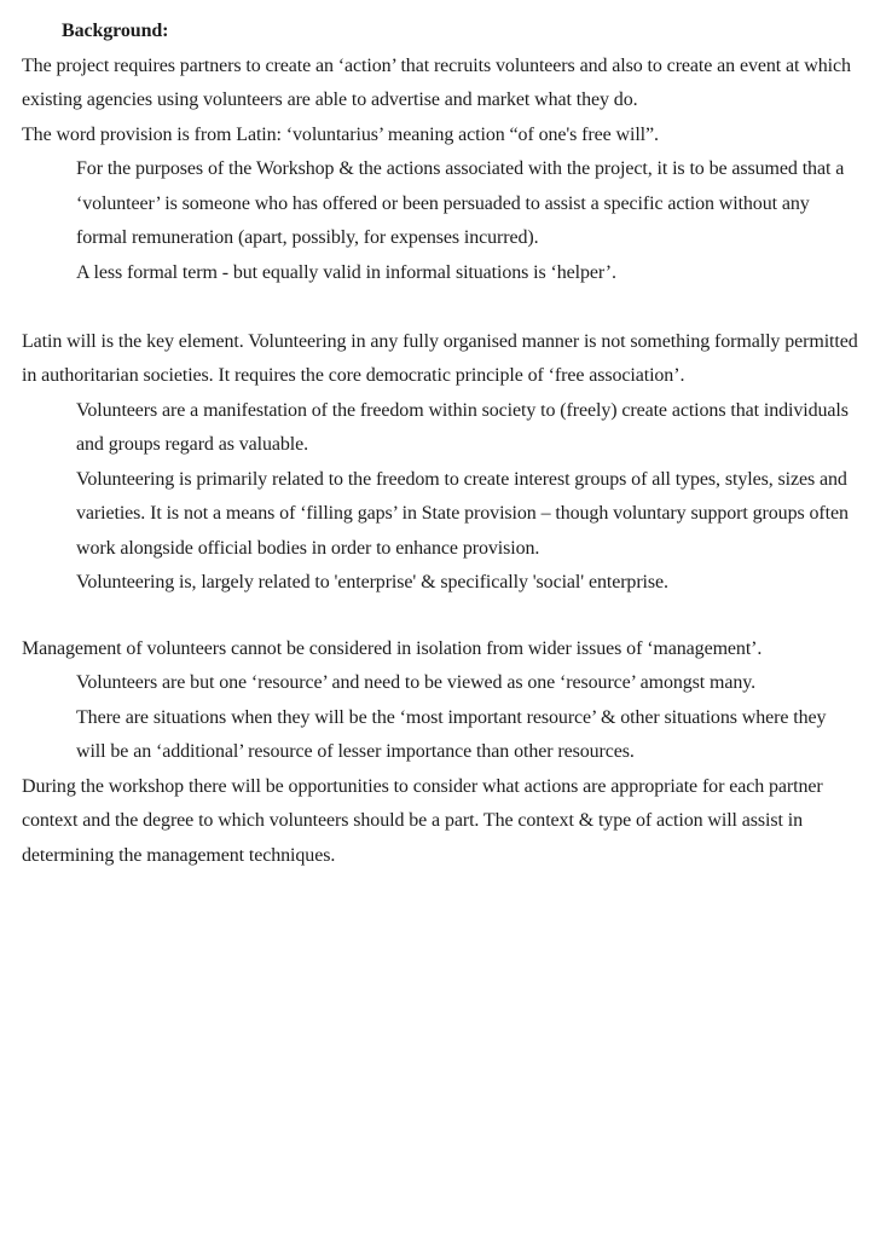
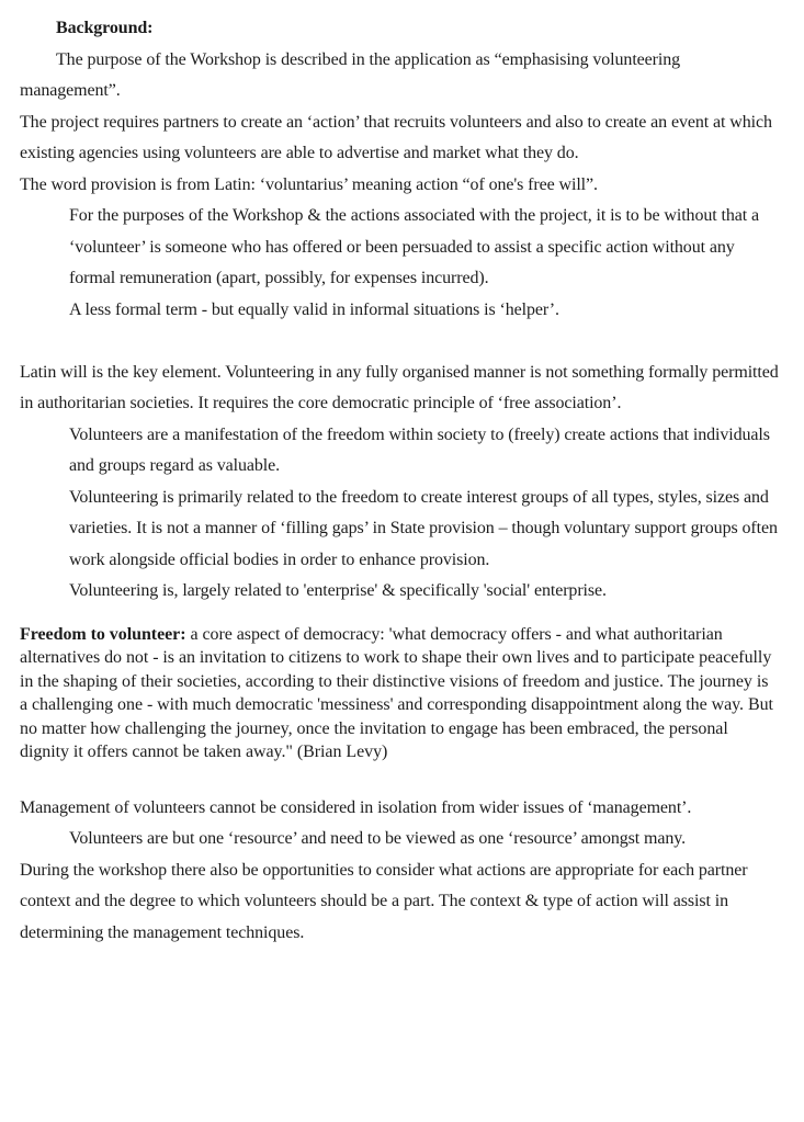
  Background:
+ The purpose of the Workshop is described in the application as “emphasising volunteering management”.
  The project requires partners to create an ‘action’ that recruits volunteers and also to create an event at which existing agencies using volunteers are able to advertise and market what they do.
  The word provision is from Latin: ‘voluntarius’ meaning action “of one's free will”.
- For the purposes of the Workshop & the actions associated with the project, it is to be assumed that a ‘volunteer’ is someone who has offered or been persuaded to assist a specific action without any formal remuneration (apart, possibly, for expenses incurred).
+ For the purposes of the Workshop & the actions associated with the project, it is to be without that a ‘volunteer’ is someone who has offered or been persuaded to assist a specific action without any formal remuneration (apart, possibly, for expenses incurred).
  A less formal term - but equally valid in informal situations is ‘helper’.
  Latin will is the key element. Volunteering in any fully organised manner is not something formally permitted in authoritarian societies. It requires the core democratic principle of ‘free association’.
  Volunteers are a manifestation of the freedom within society to (freely) create actions that individuals and groups regard as valuable.
- Volunteering is primarily related to the freedom to create interest groups of all types, styles, sizes and varieties. It is not a means of ‘filling gaps’ in State provision – though voluntary support groups often work alongside official bodies in order to enhance provision.
+ Volunteering is primarily related to the freedom to create interest groups of all types, styles, sizes and varieties. It is not a manner of ‘filling gaps’ in State provision – though voluntary support groups often work alongside official bodies in order to enhance provision.
  Volunteering is, largely related to 'enterprise' & specifically 'social' enterprise.
+ Freedom to volunteer: a core aspect of democracy: 'what democracy offers - and what authoritarian alternatives do not - is an invitation to citizens to work to shape their own lives and to participate peacefully in the shaping of their societies, according to their distinctive visions of freedom and justice. The journey is a challenging one - with much democratic 'messiness' and corresponding disappointment along the way. But no matter how challenging the journey, once the invitation to engage has been embraced, the personal dignity it offers cannot be taken away." (Brian Levy)
  Management of volunteers cannot be considered in isolation from wider issues of ‘management’.
  Volunteers are but one ‘resource’ and need to be viewed as one ‘resource’ amongst many.
- There are situations when they will be the ‘most important resource’ & other situations where they will be an ‘additional’ resource of lesser importance than other resources.
- During the workshop there will be opportunities to consider what actions are appropriate for each partner context and the degree to which volunteers should be a part. The context & type of action will assist in determining the management techniques.
+ During the workshop there also be opportunities to consider what actions are appropriate for each partner context and the degree to which volunteers should be a part. The context & type of action will assist in determining the management techniques.
